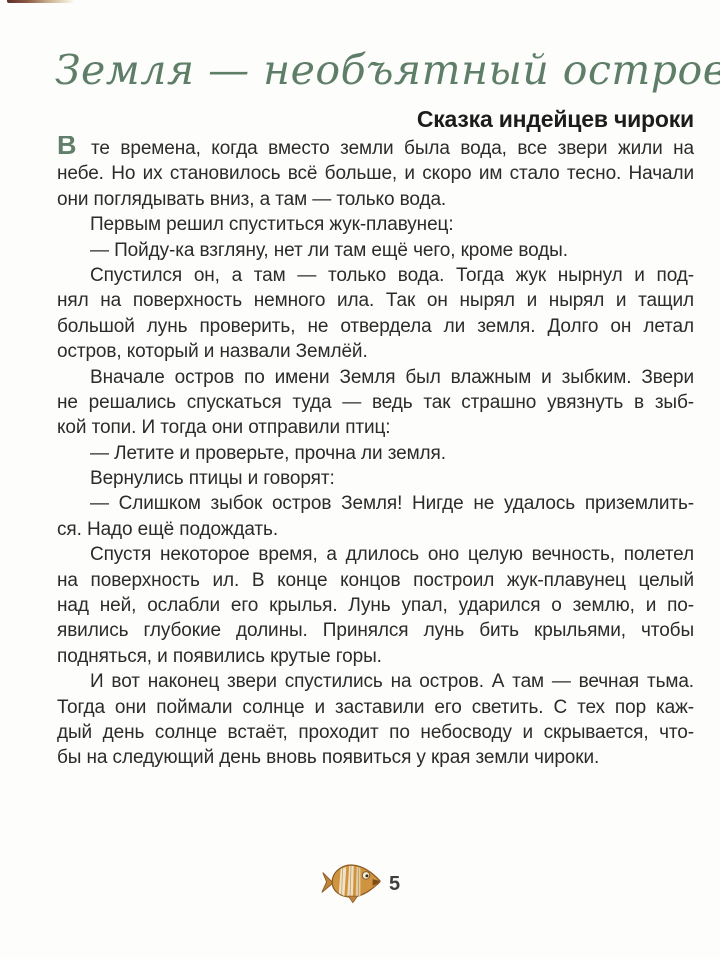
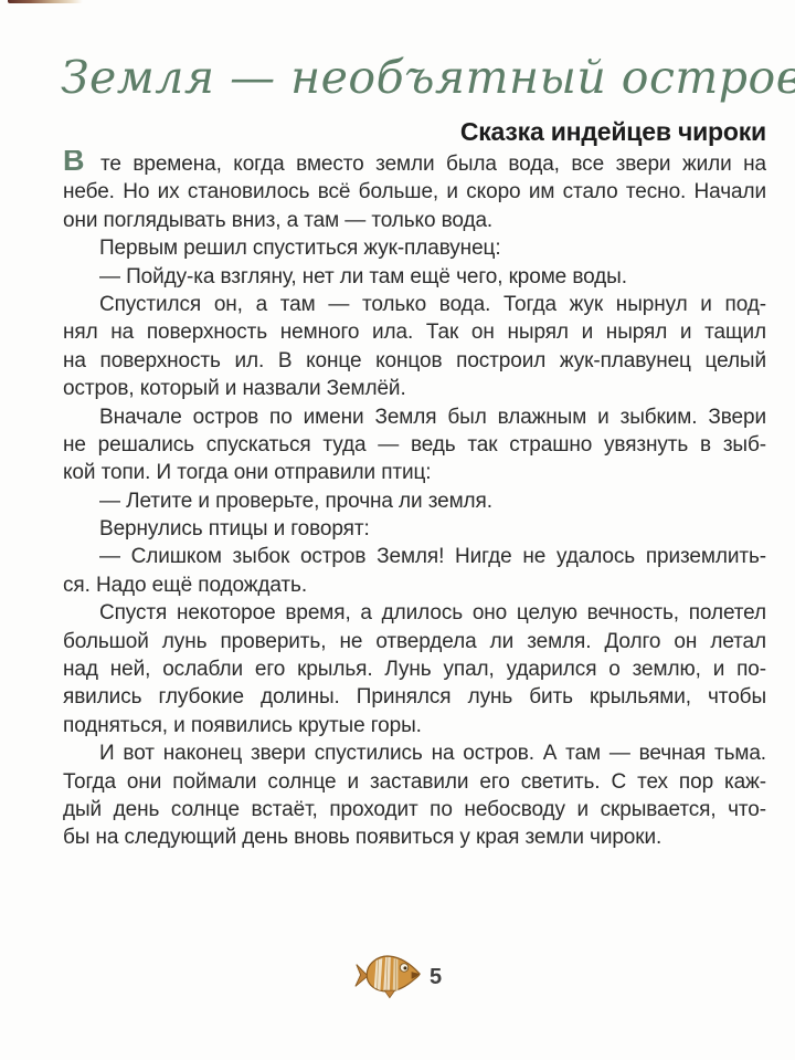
  Земля — необъятный остров
  Сказка индейцев чироки
  В те времена, когда вместо земли была вода, все звери жили на
  небе. Но их становилось всё больше, и скоро им стало тесно. Начали
  они поглядывать вниз, а там — только вода.
  Первым решил спуститься жук-плавунец:
  — Пойду-ка взгляну, нет ли там ещё чего, кроме воды.
  Спустился он, а там — только вода. Тогда жук нырнул и под-
  нял на поверхность немного ила. Так он нырял и нырял и тащил
- большой лунь проверить, не отвердела ли земля. Долго он летал
+ на поверхность ил. В конце концов построил жук-плавунец целый
  остров, который и назвали Землёй.
  Вначале остров по имени Земля был влажным и зыбким. Звери
  не решались спускаться туда — ведь так страшно увязнуть в зыб-
  кой топи. И тогда они отправили птиц:
  — Летите и проверьте, прочна ли земля.
  Вернулись птицы и говорят:
  — Слишком зыбок остров Земля! Нигде не удалось приземлить-
  ся. Надо ещё подождать.
  Спустя некоторое время, а длилось оно целую вечность, полетел
- на поверхность ил. В конце концов построил жук-плавунец целый
+ большой лунь проверить, не отвердела ли земля. Долго он летал
  над ней, ослабли его крылья. Лунь упал, ударился о землю, и по-
  явились глубокие долины. Принялся лунь бить крыльями, чтобы
  подняться, и появились крутые горы.
  И вот наконец звери спустились на остров. А там — вечная тьма.
  Тогда они поймали солнце и заставили его светить. С тех пор каж-
  дый день солнце встаёт, проходит по небосводу и скрывается, что-
  бы на следующий день вновь появиться у края земли чироки.
  5
